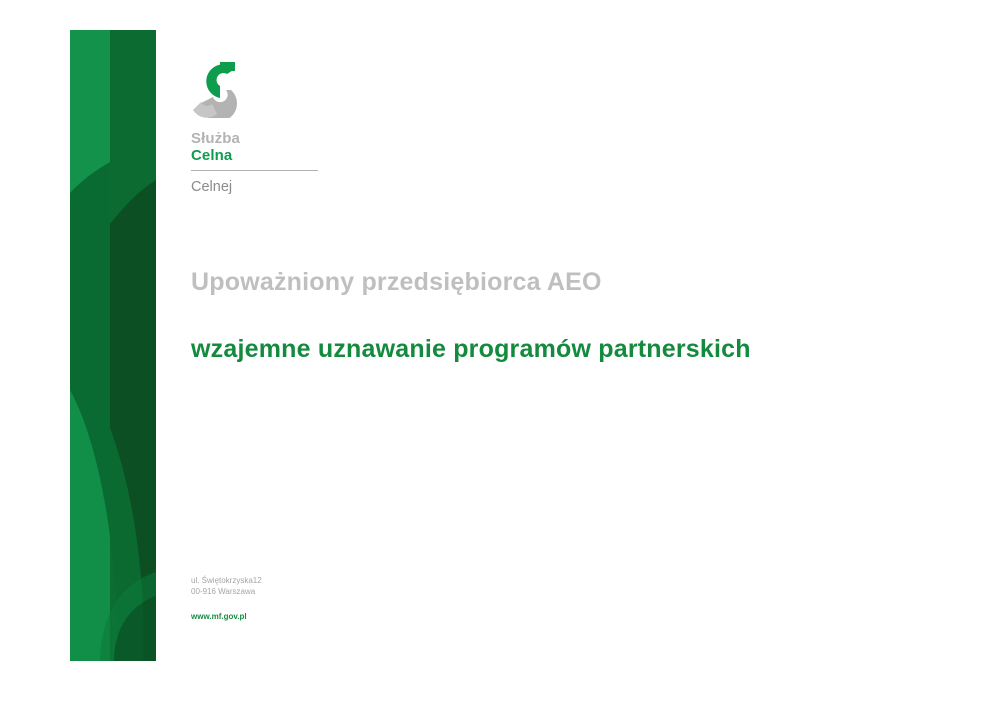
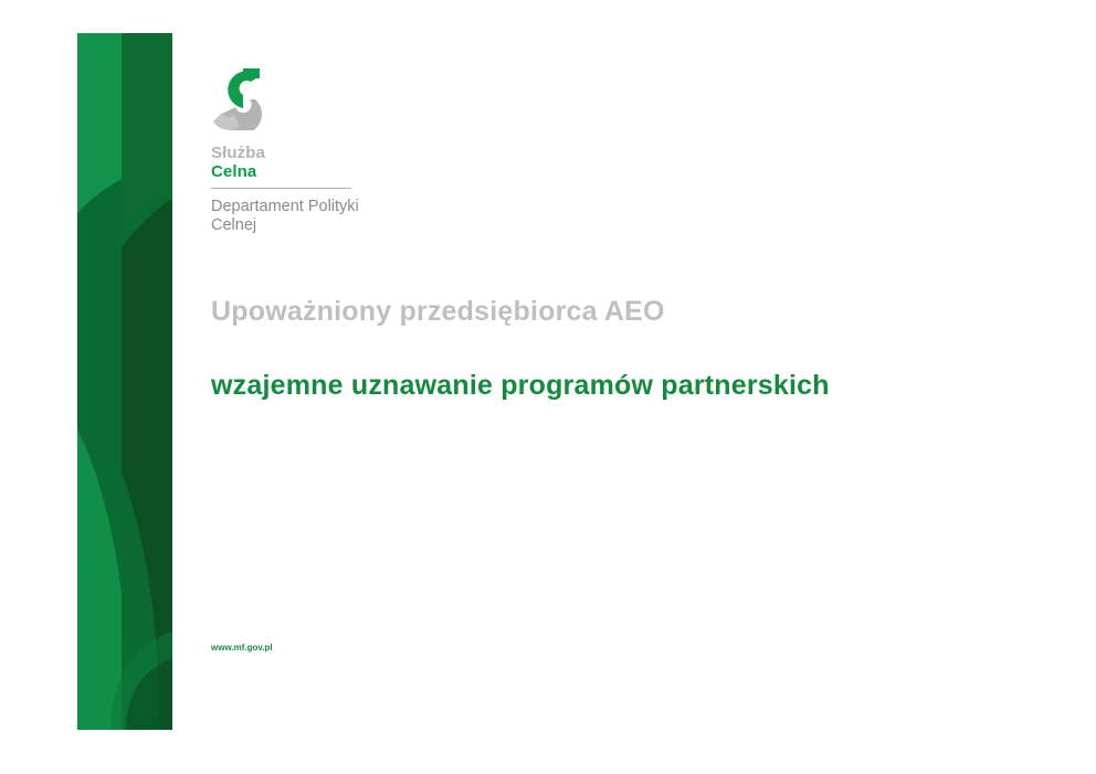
  Służba
  Celna
+ Departament Polityki
  Celnej
  Upoważniony przedsiębiorca AEO
  wzajemne uznawanie programów partnerskich
- ul. Świętokrzyska12
- 00-916 Warszawa
  www.mf.gov.pl
